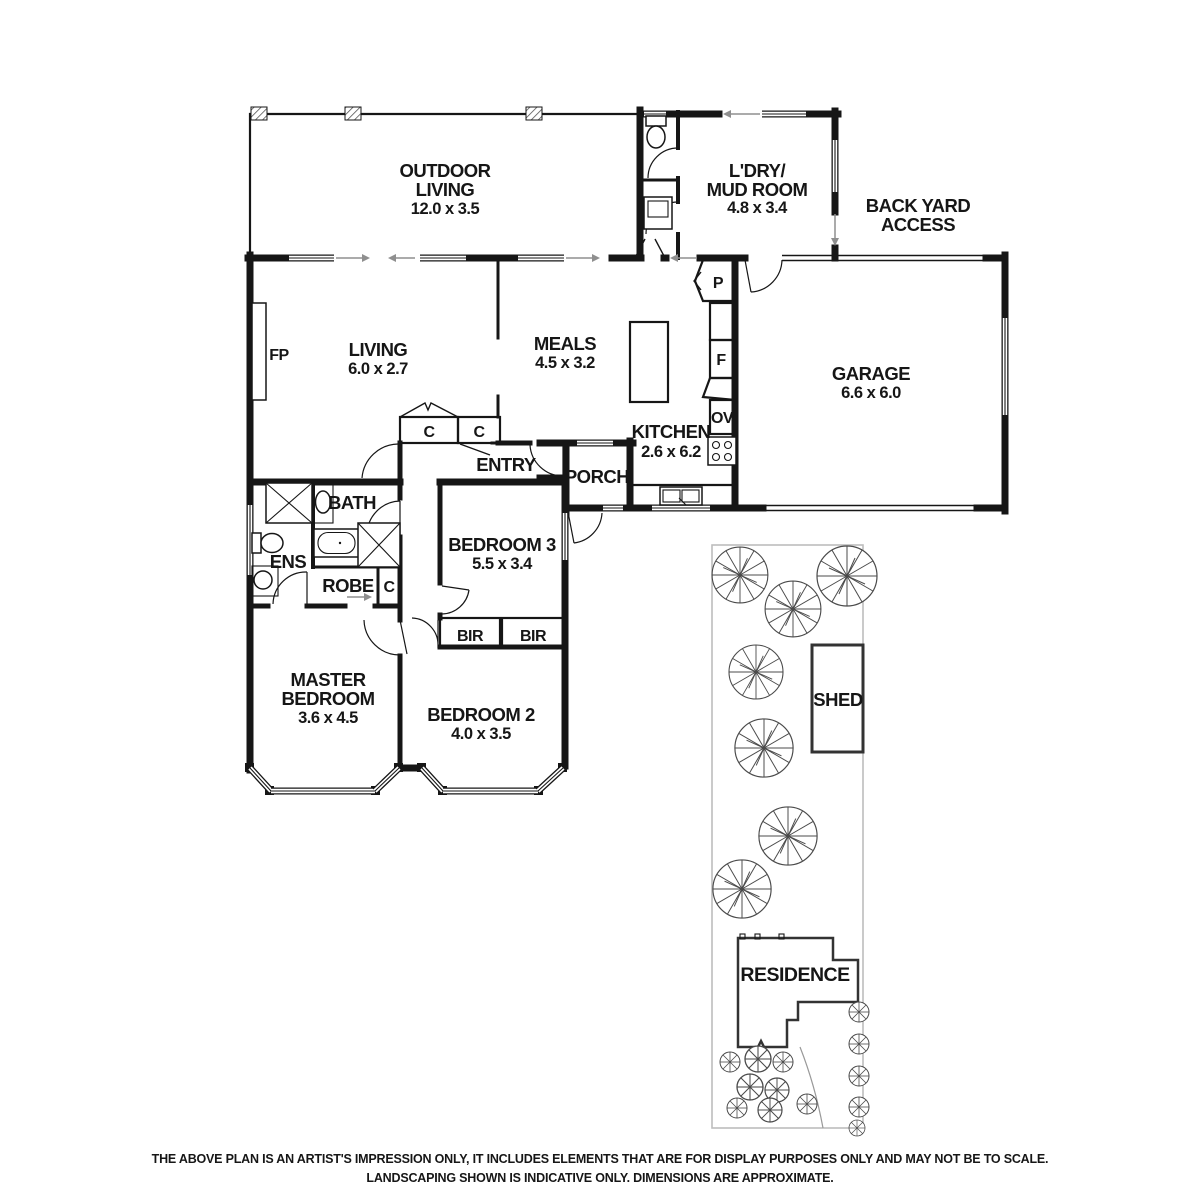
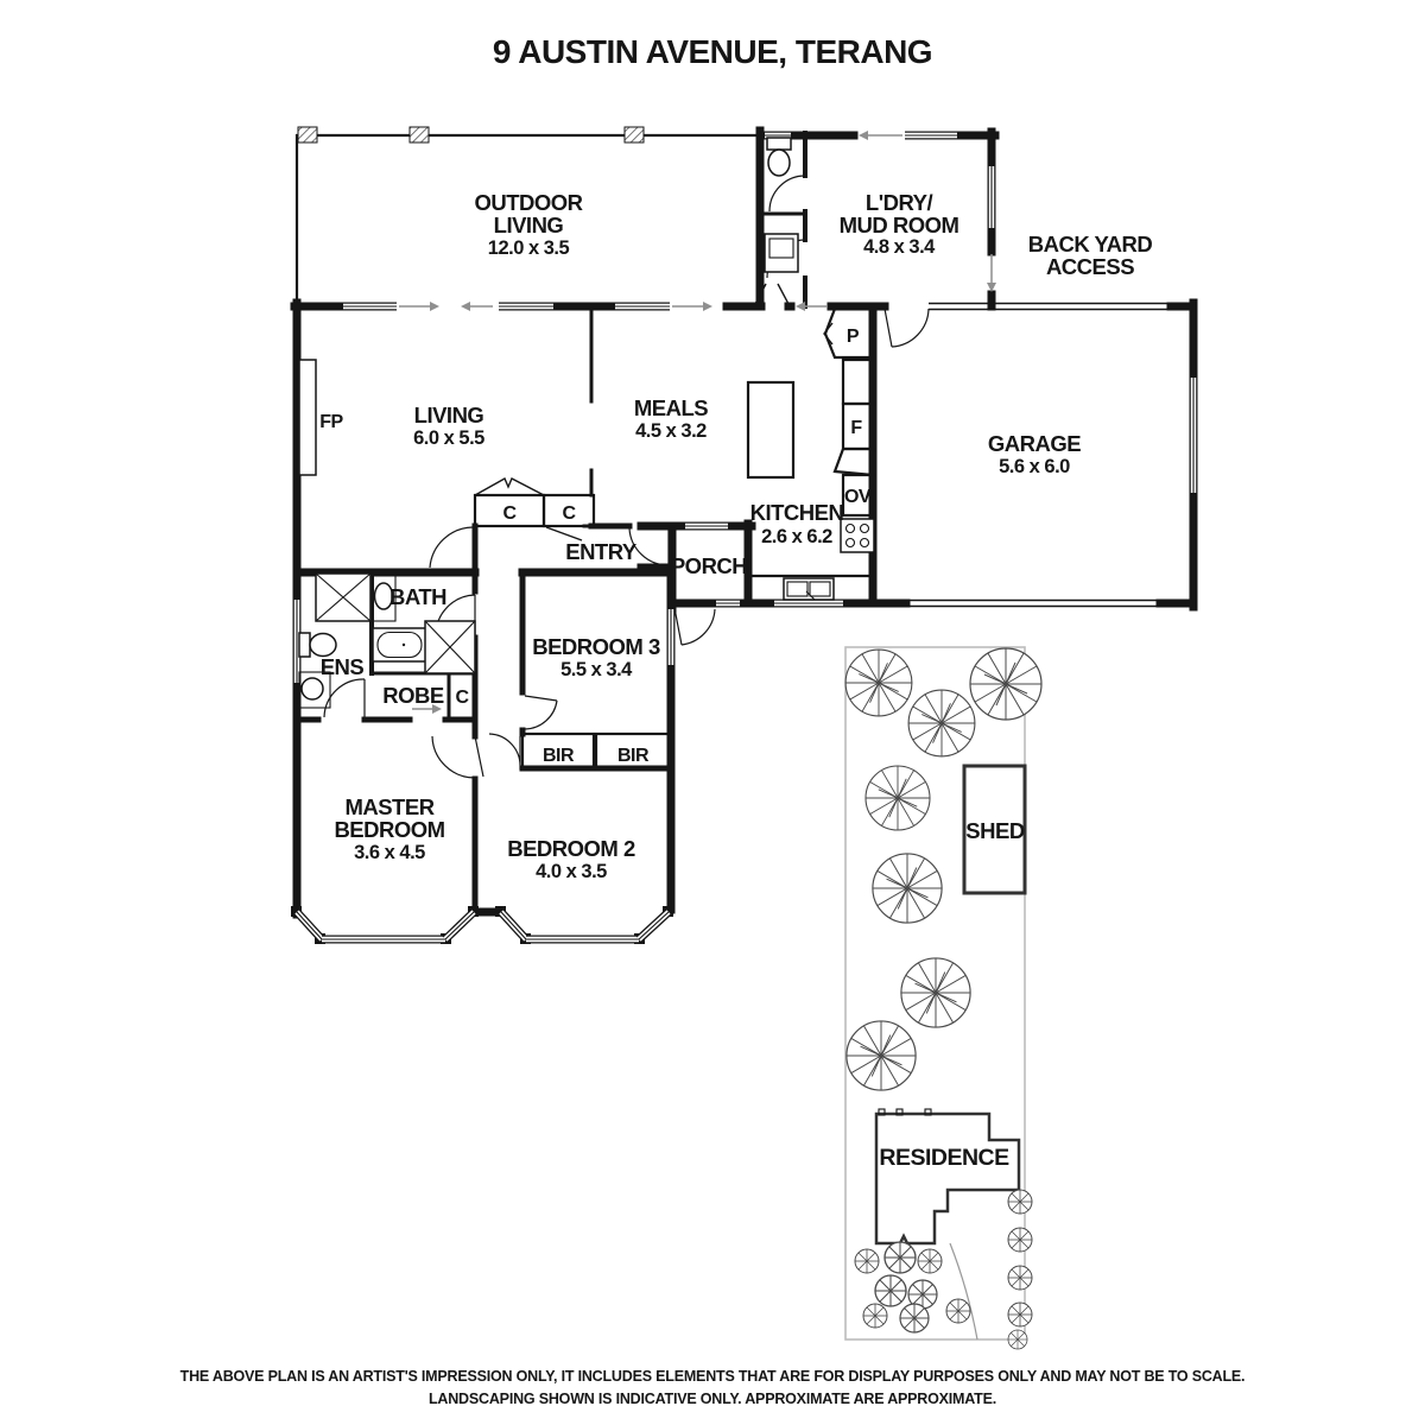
+ 9 AUSTIN AVENUE, TERANG
  OUTDOOR
  LIVING
  12.0 x 3.5
  L'DRY/
  MUD ROOM
  4.8 x 3.4
  BACK YARD
  ACCESS
  LIVING
- 6.0 x 2.7
+ 6.0 x 5.5
  MEALS
  4.5 x 3.2
  FP
  KITCHEN
  2.6 x 6.2
  GARAGE
- 6.6 x 6.0
+ 5.6 x 6.0
  P
  F
  OV
  ENTRY
  PORCH
  BEDROOM 3
  5.5 x 3.4
  BIR
  BIR
  BATH
  ENS
  ROBE
  C
  C
  C
  MASTER
  BEDROOM
  3.6 x 4.5
  BEDROOM 2
  4.0 x 3.5
  SHED
  RESIDENCE
  THE ABOVE PLAN IS AN ARTIST'S IMPRESSION ONLY, IT INCLUDES ELEMENTS THAT ARE FOR DISPLAY PURPOSES ONLY AND MAY NOT BE TO SCALE.
- LANDSCAPING SHOWN IS INDICATIVE ONLY. DIMENSIONS ARE APPROXIMATE.
+ LANDSCAPING SHOWN IS INDICATIVE ONLY. APPROXIMATE ARE APPROXIMATE.
